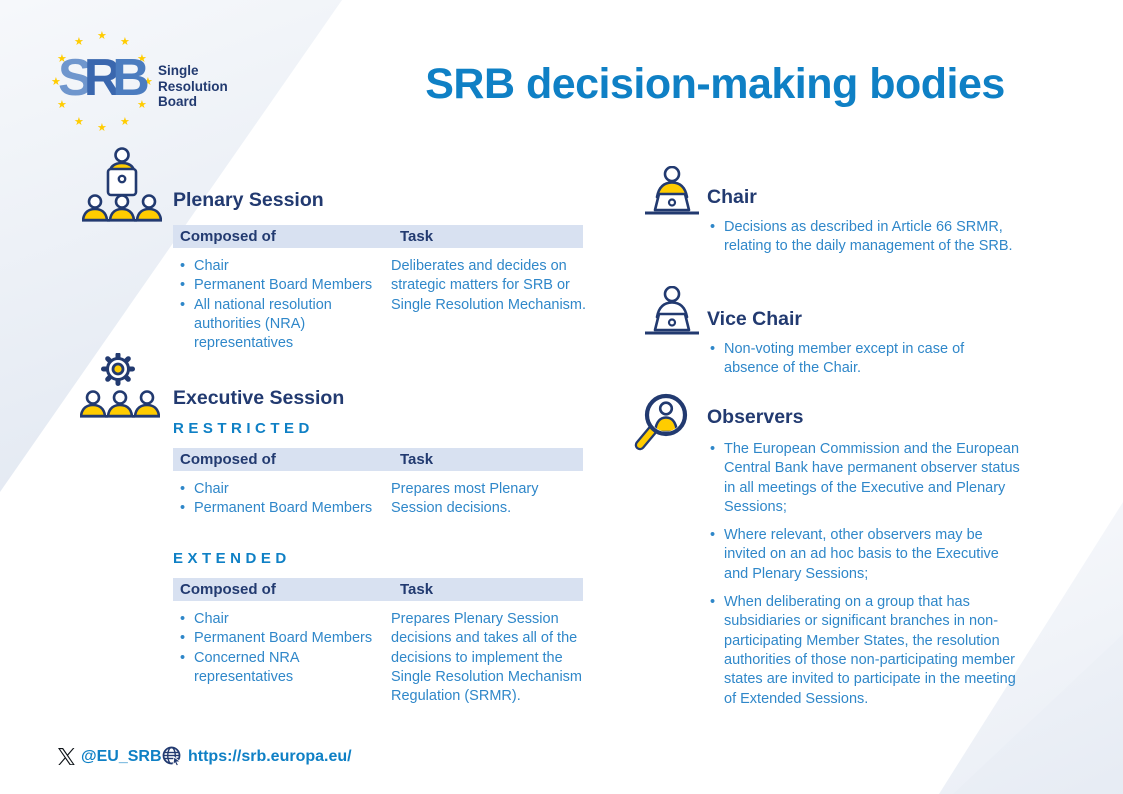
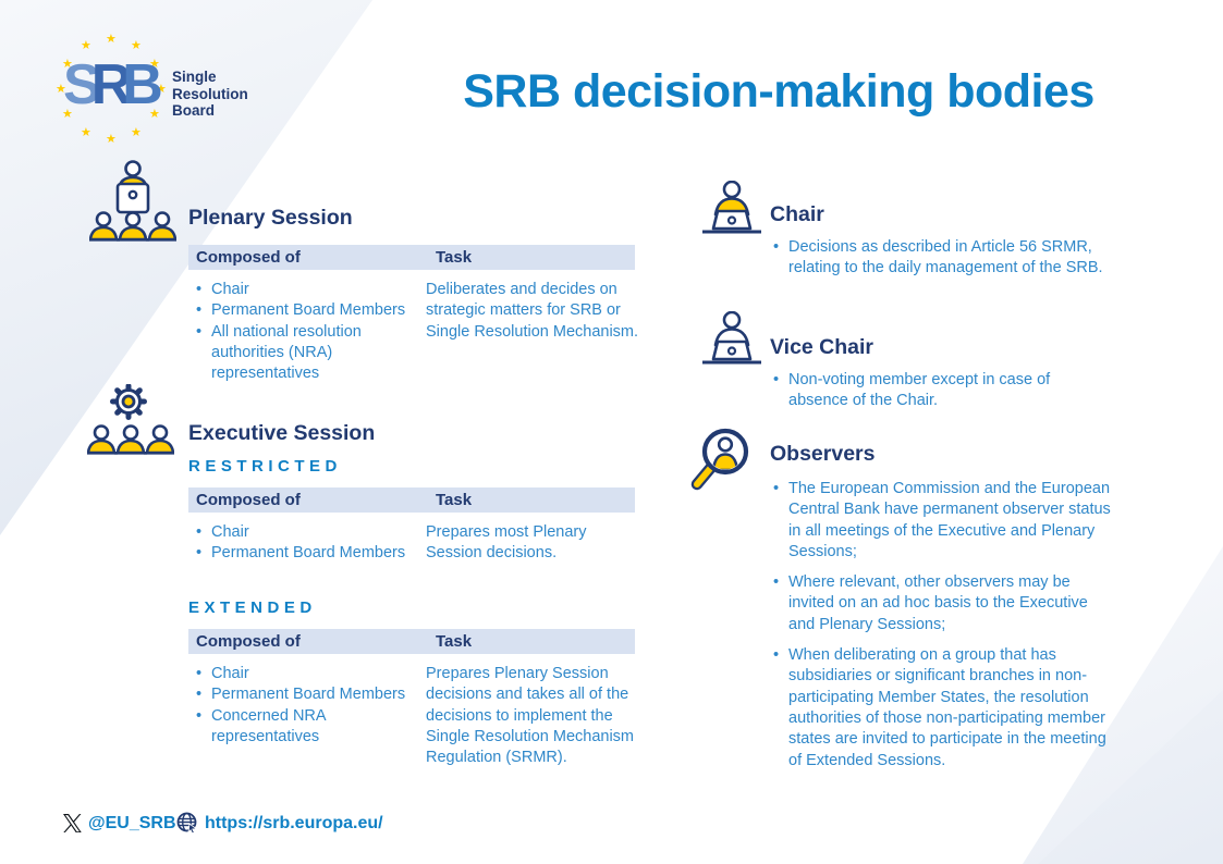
  ★
  ★
  ★
  ★
  ★
  ★
  ★
  ★
  ★
  ★
  ★
  ★
  SRB
  Single
  Resolution
  Board
  SRB decision-making bodies
  Plenary Session
  Composed of
  Task
  Chair
  Permanent Board Members
  All national resolution authorities (NRA) representatives
  Deliberates and decides on strategic matters for SRB or Single Resolution Mechanism.
  Executive Session
  RESTRICTED
  Composed of
  Task
  Chair
  Permanent Board Members
  Prepares most Plenary Session decisions.
  EXTENDED
  Composed of
  Task
  Chair
  Permanent Board Members
  Concerned NRA representatives
  Prepares Plenary Session decisions and takes all of the decisions to implement the Single Resolution Mechanism Regulation (SRMR).
  Chair
- Decisions as described in Article 66 SRMR, relating to the daily management of the SRB.
+ Decisions as described in Article 56 SRMR, relating to the daily management of the SRB.
  Vice Chair
  Non-voting member except in case of absence of the Chair.
  Observers
  The European Commission and the European Central Bank have permanent observer status in all meetings of the Executive and Plenary Sessions;
  Where relevant, other observers may be invited on an ad hoc basis to the Executive and Plenary Sessions;
  When deliberating on a group that has subsidiaries or significant branches in non-participating Member States, the resolution authorities of those non-participating member states are invited to participate in the meeting of Extended Sessions.
  @EU_SRB
  https://srb.europa.eu/
